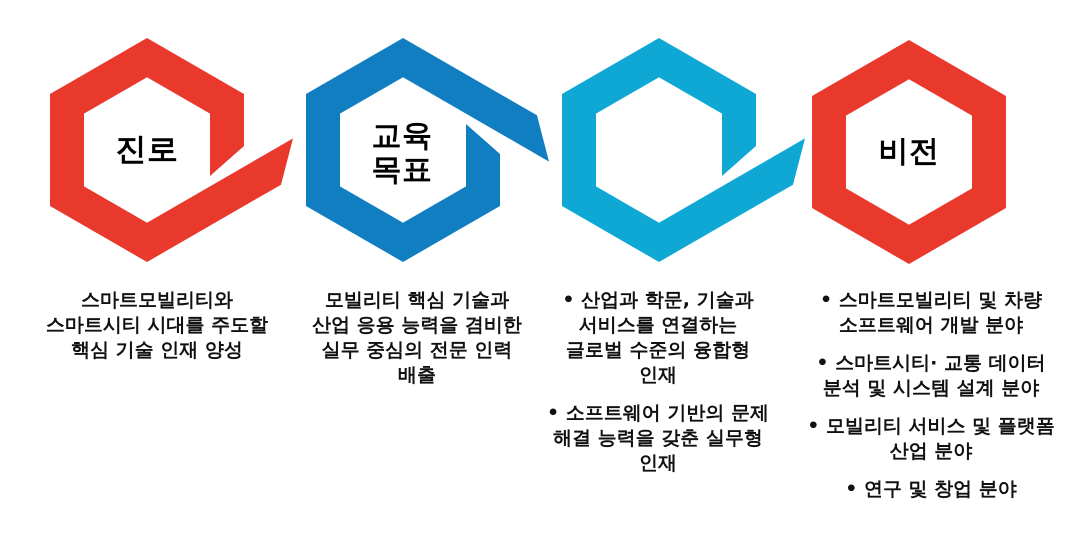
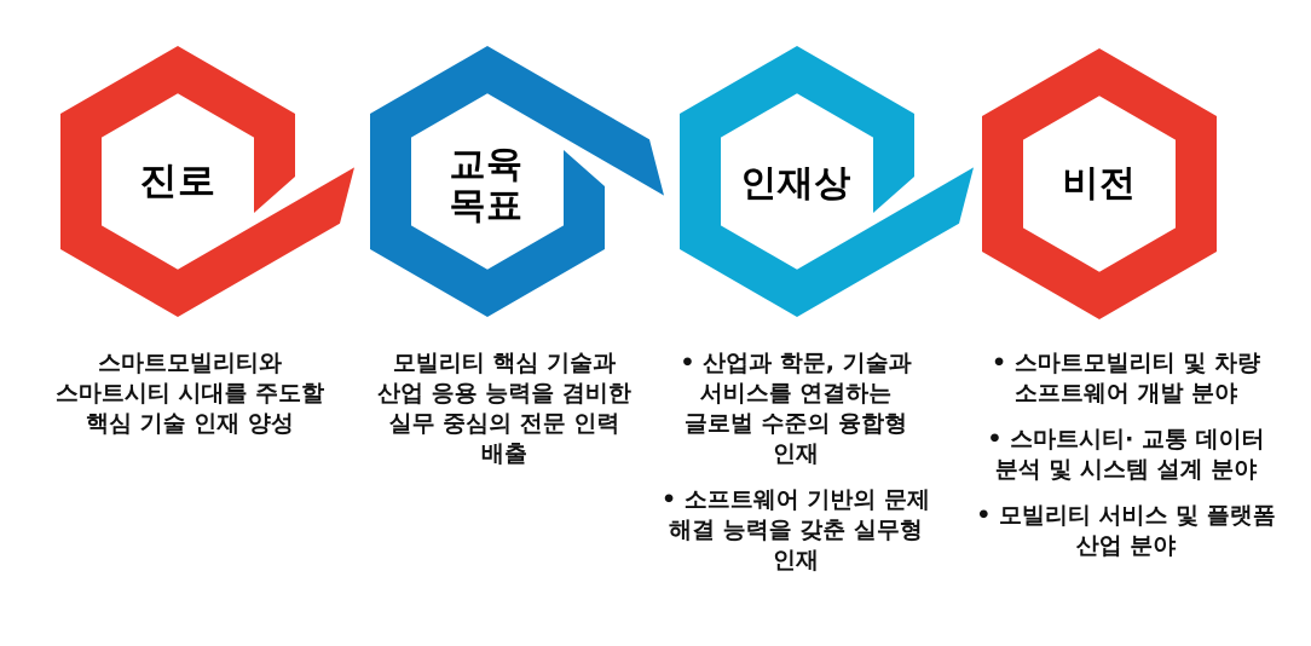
  진로
  교육
  목표
+ 인재상
  비전
  스마트모빌리티와
  스마트시티 시대를 주도할
  핵심 기술 인재 양성
  모빌리티 핵심 기술과
  산업 응용 능력을 겸비한
  실무 중심의 전문 인력
  배출
  • 산업과 학문, 기술과
  서비스를 연결하는
  글로벌 수준의 융합형
  인재
  • 소프트웨어 기반의 문제
  해결 능력을 갖춘 실무형
  인재
  • 스마트모빌리티 및 차량
  소프트웨어 개발 분야
  • 스마트시티· 교통 데이터
  분석 및 시스템 설계 분야
  • 모빌리티 서비스 및 플랫폼
  산업 분야
- • 연구 및 창업 분야
